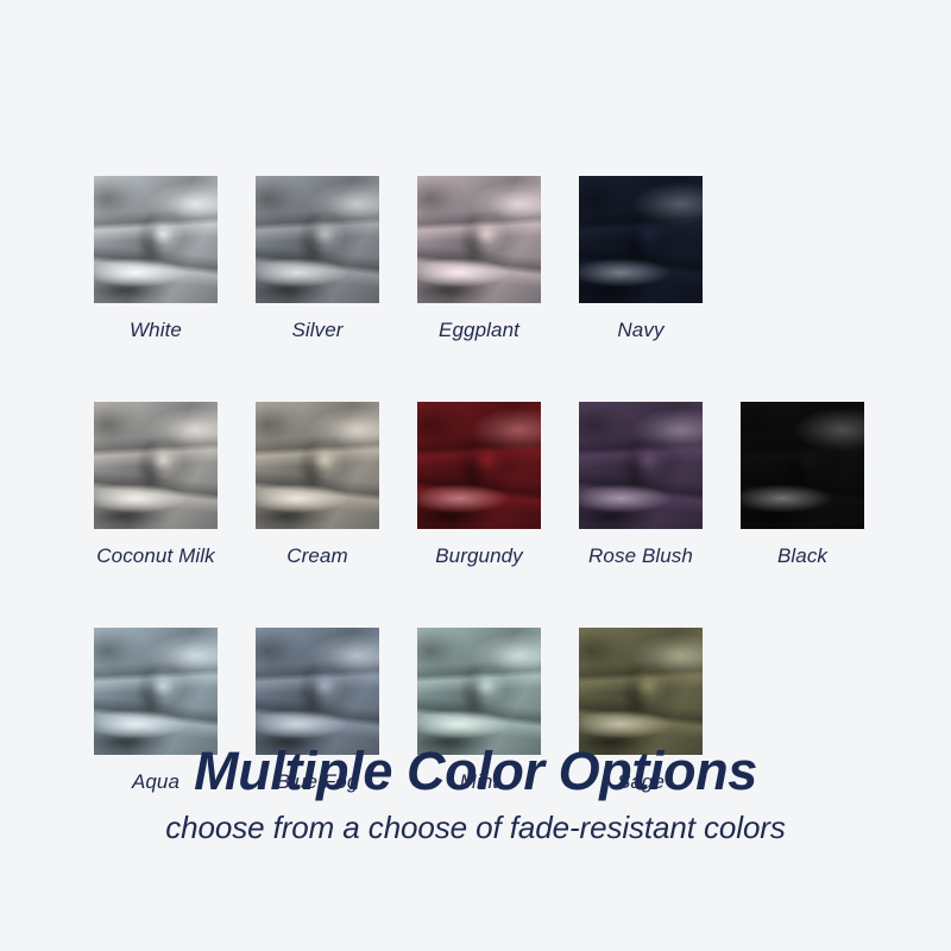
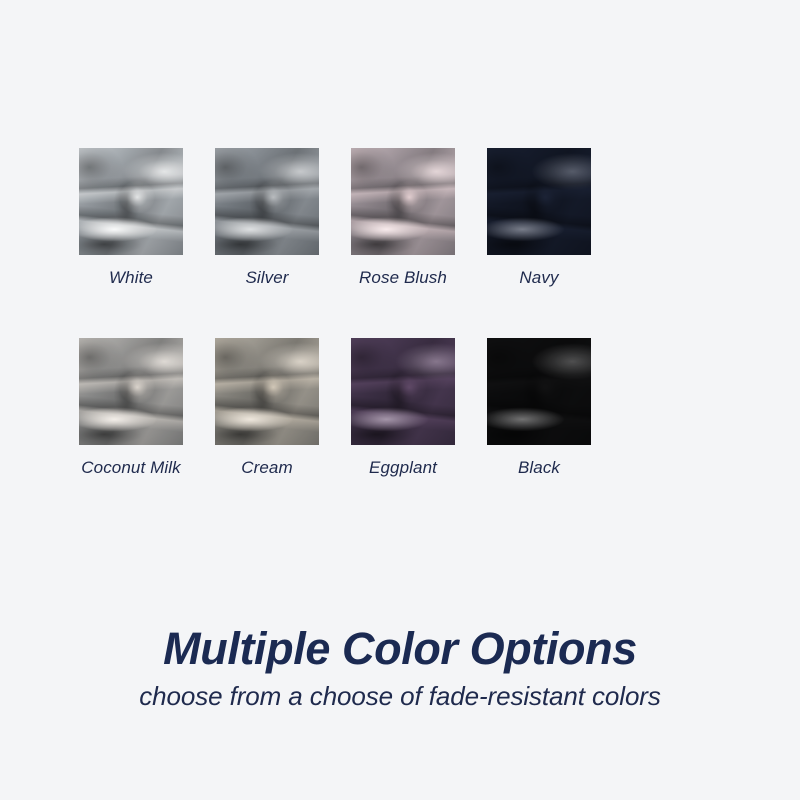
  White
  Silver
- Eggplant
+ Rose Blush
  Navy
  Coconut Milk
  Cream
- Burgundy
- Rose Blush
+ Eggplant
  Black
- Aqua
- Blue Fog
- Mint
- Sage
  Multiple Color Options
  choose from a choose of fade-resistant colors
